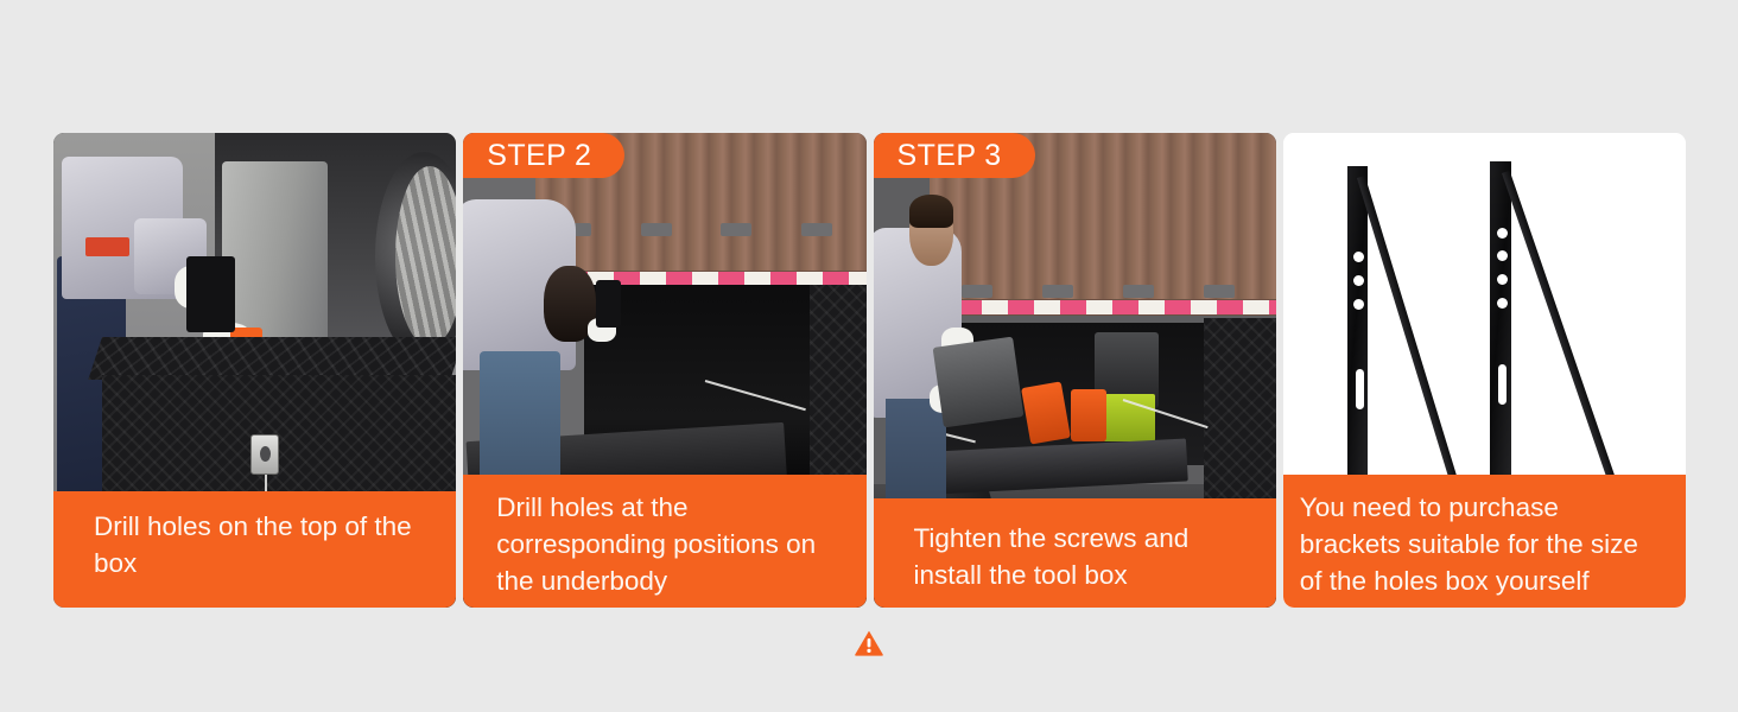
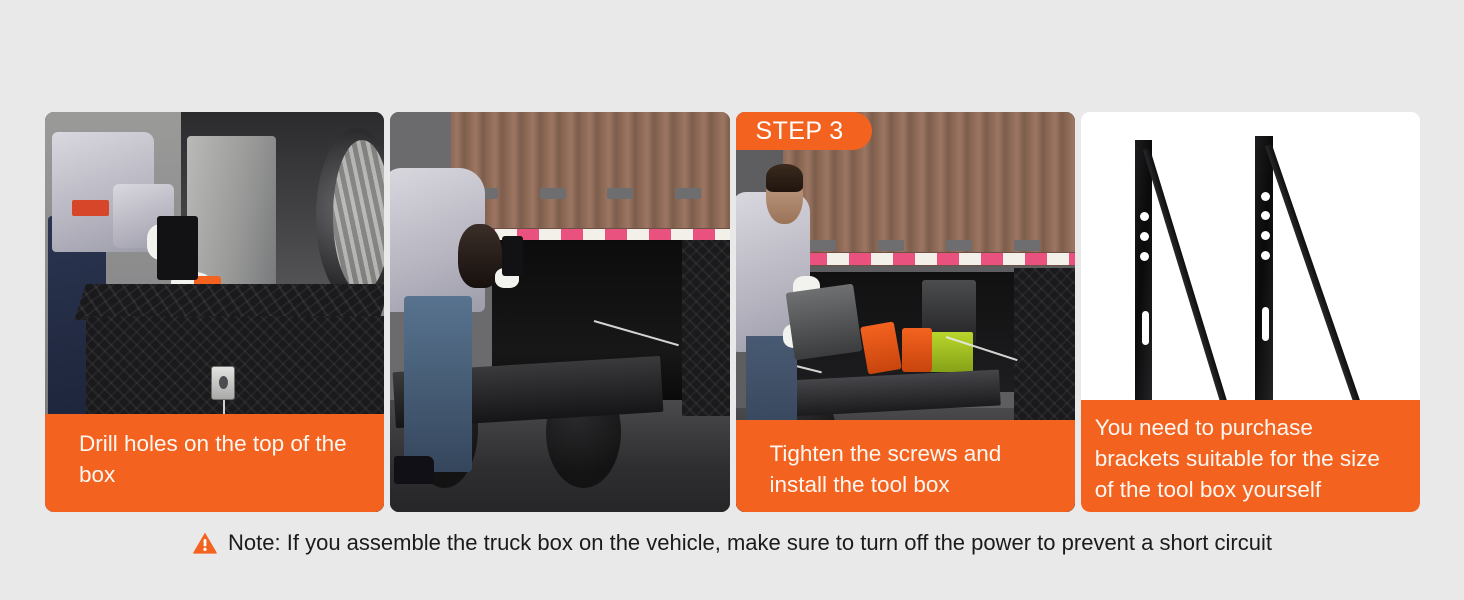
  Drill holes on the top of the box
- STEP 2
- Drill holes at the corresponding positions on the underbody
  STEP 3
  Tighten the screws and install the tool box
- You need to purchase brackets suitable for the size of the holes box yourself
+ You need to purchase brackets suitable for the size of the tool box yourself
+ Note: If you assemble the truck box on the vehicle, make sure to turn off the power to prevent a short circuit
